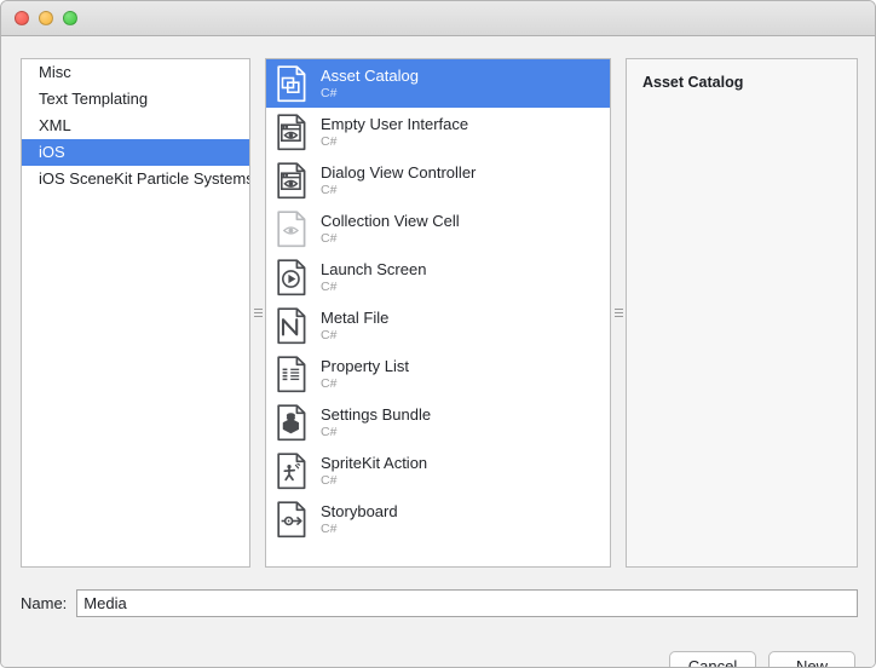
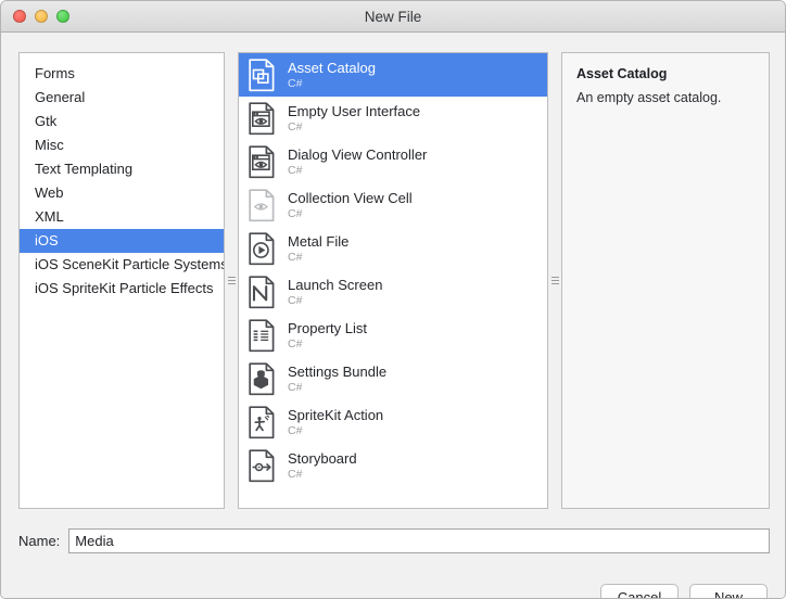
+ New File
+ Forms
+ General
+ Gtk
  Misc
  Text Templating
+ Web
  XML
  iOS
  iOS SceneKit Particle System
+ iOS SpriteKit Particle Effects
  Asset Catalog
  C#
  Empty User Interface
  C#
  Dialog View Controller
  C#
  Collection View Cell
  C#
- Launch Screen
+ Metal File
  C#
- Metal File
+ Launch Screen
  C#
  Property List
  C#
  Settings Bundle
  C#
  SpriteKit Action
  C#
  Storyboard
  C#
  Asset Catalog
+ An empty asset catalog.
  Name:
  Media
  Cancel
  New
